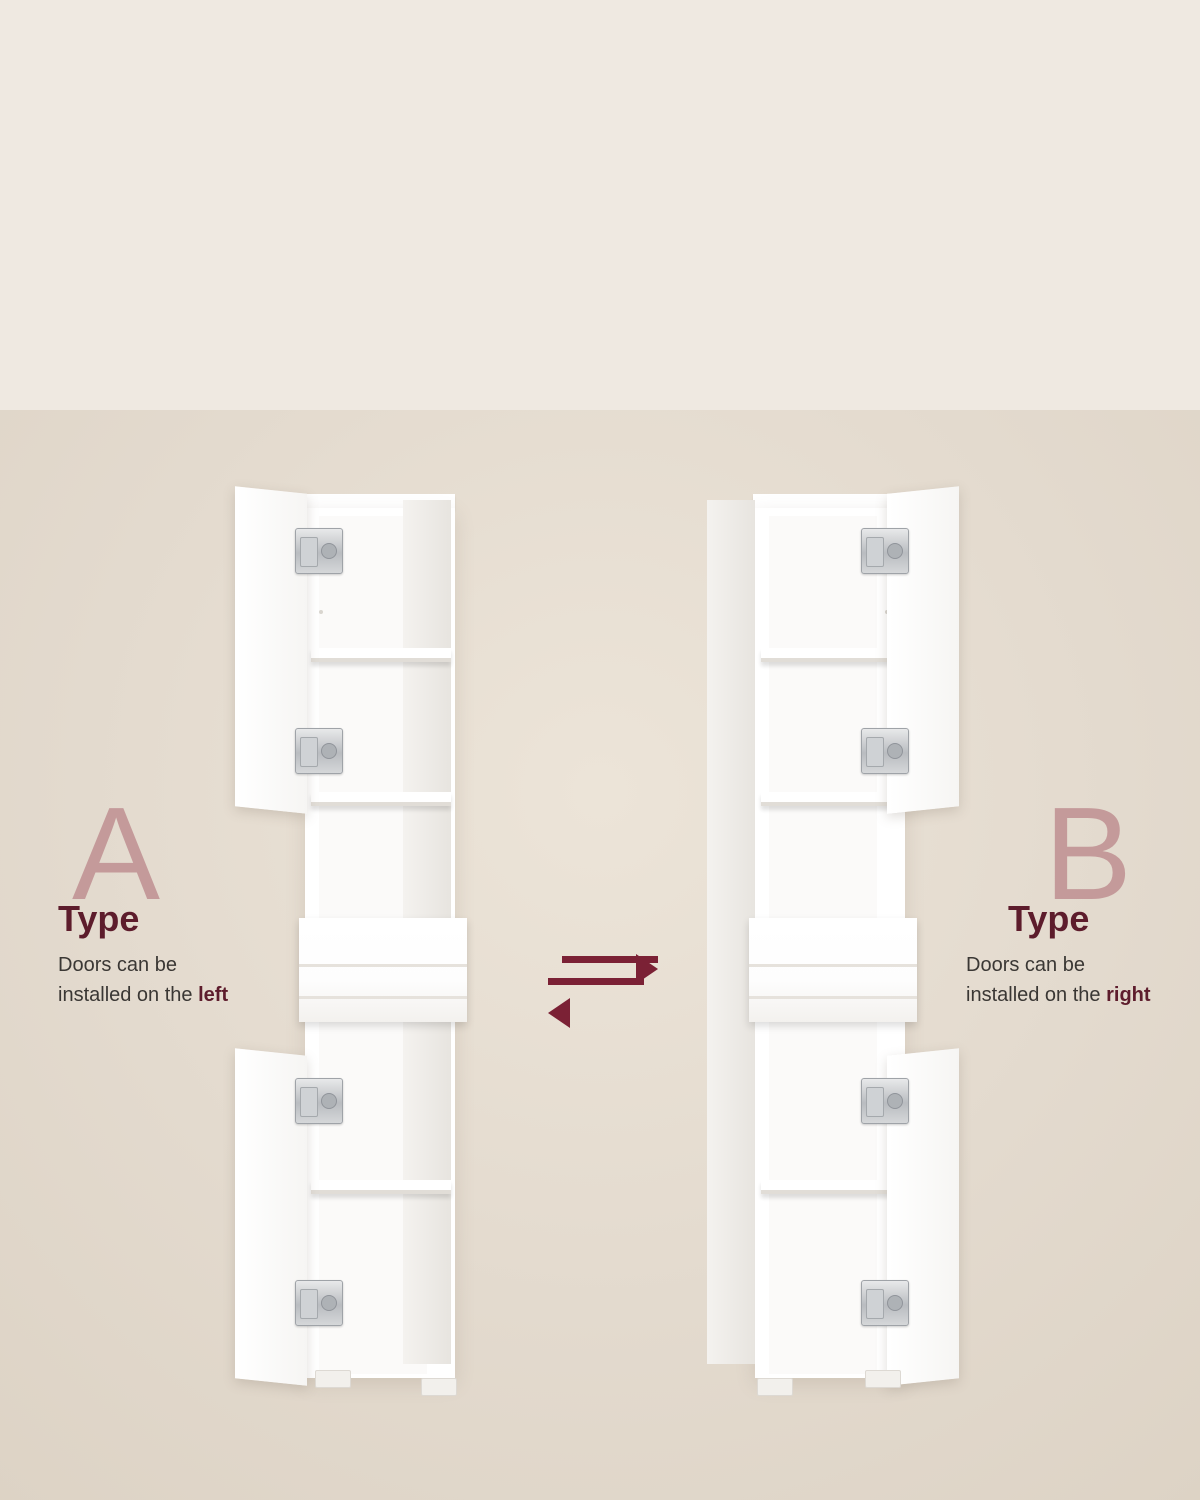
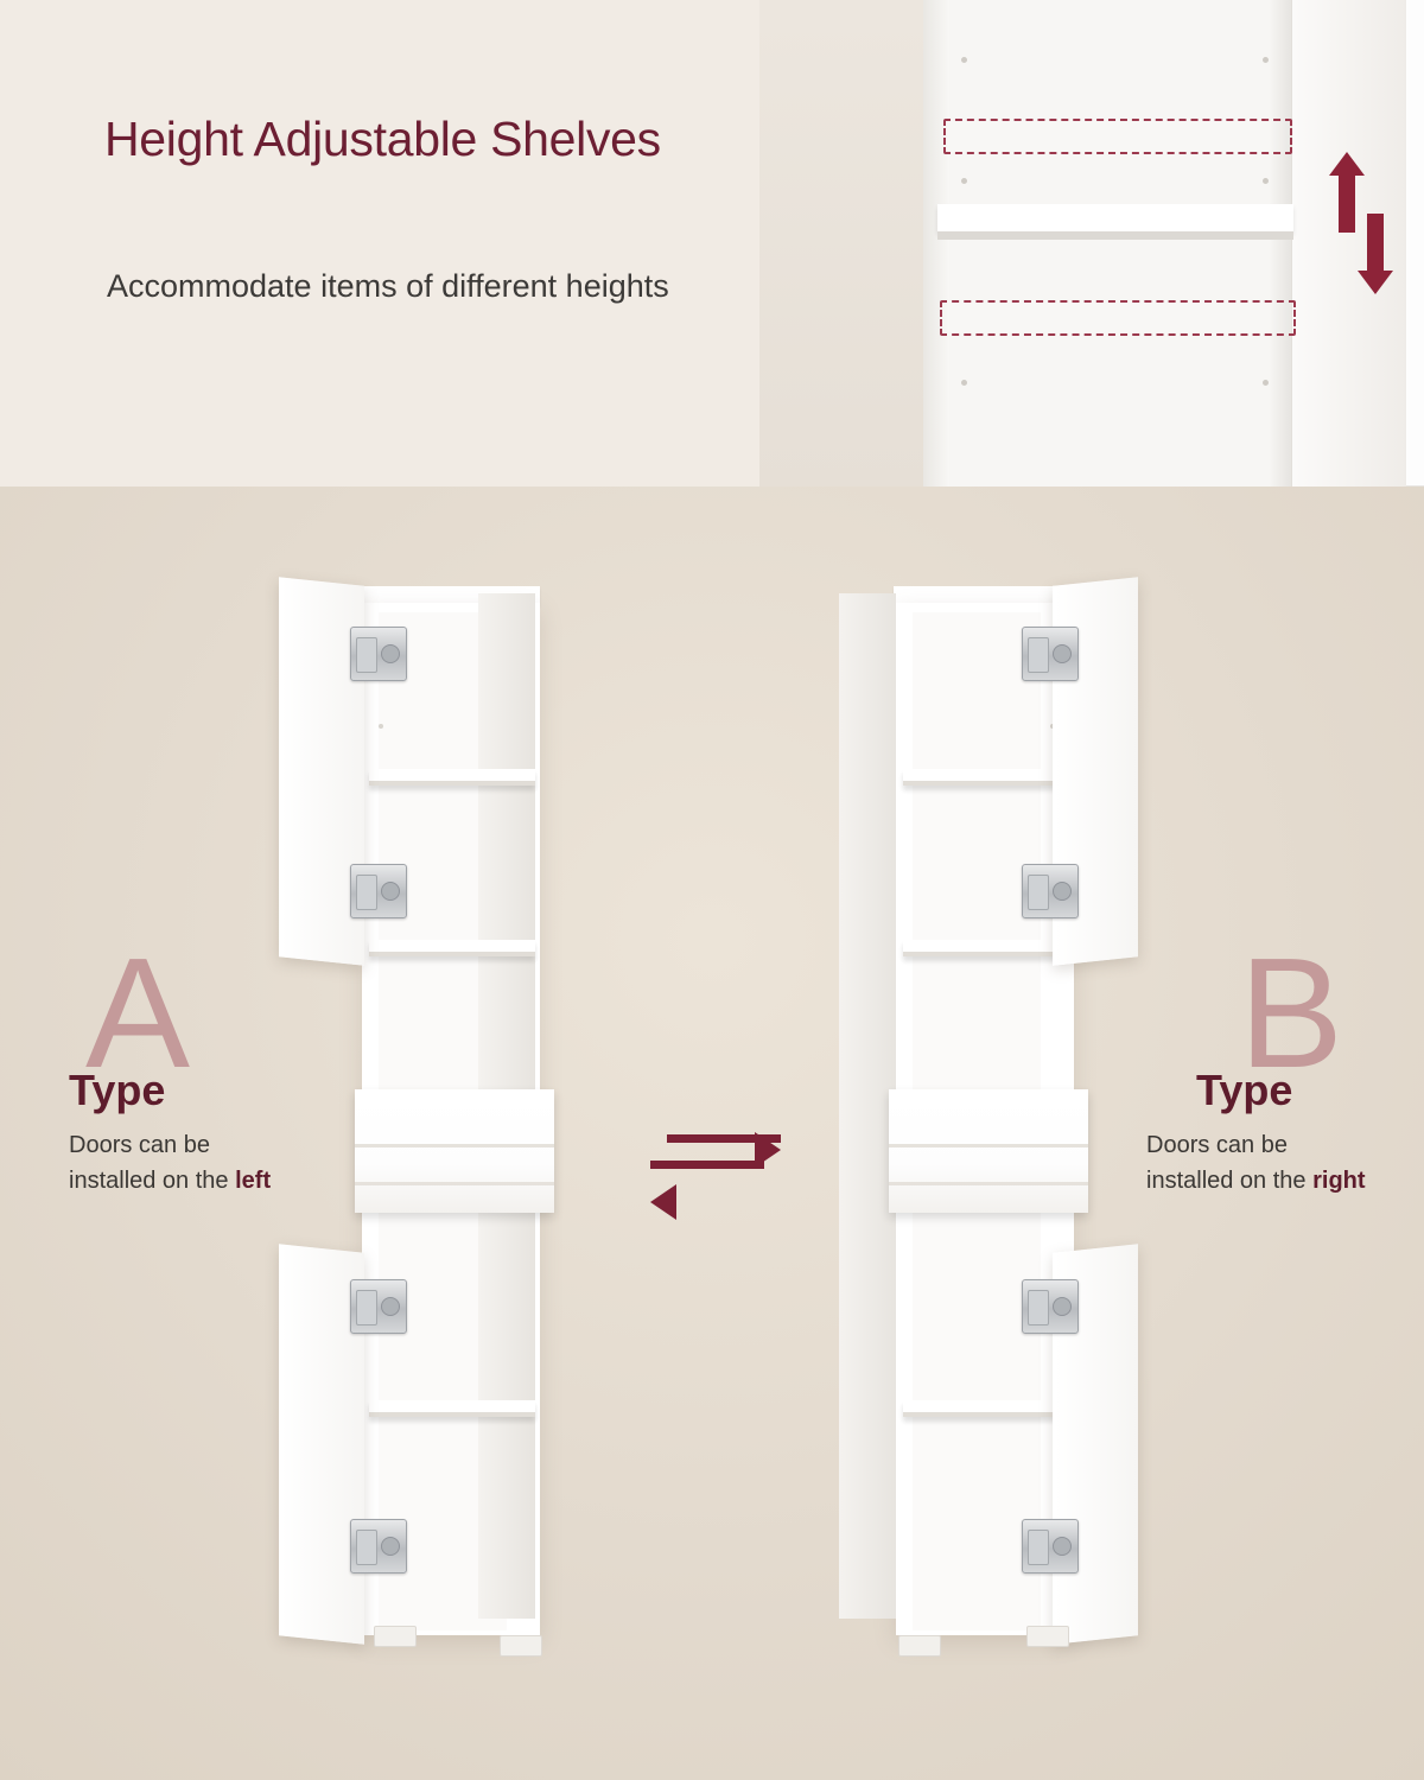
+ Height Adjustable Shelves
+ Accommodate items of different heights
  A
  Type
  Doors can be installed on the left
  B
  Type
  Doors can be installed on the right
